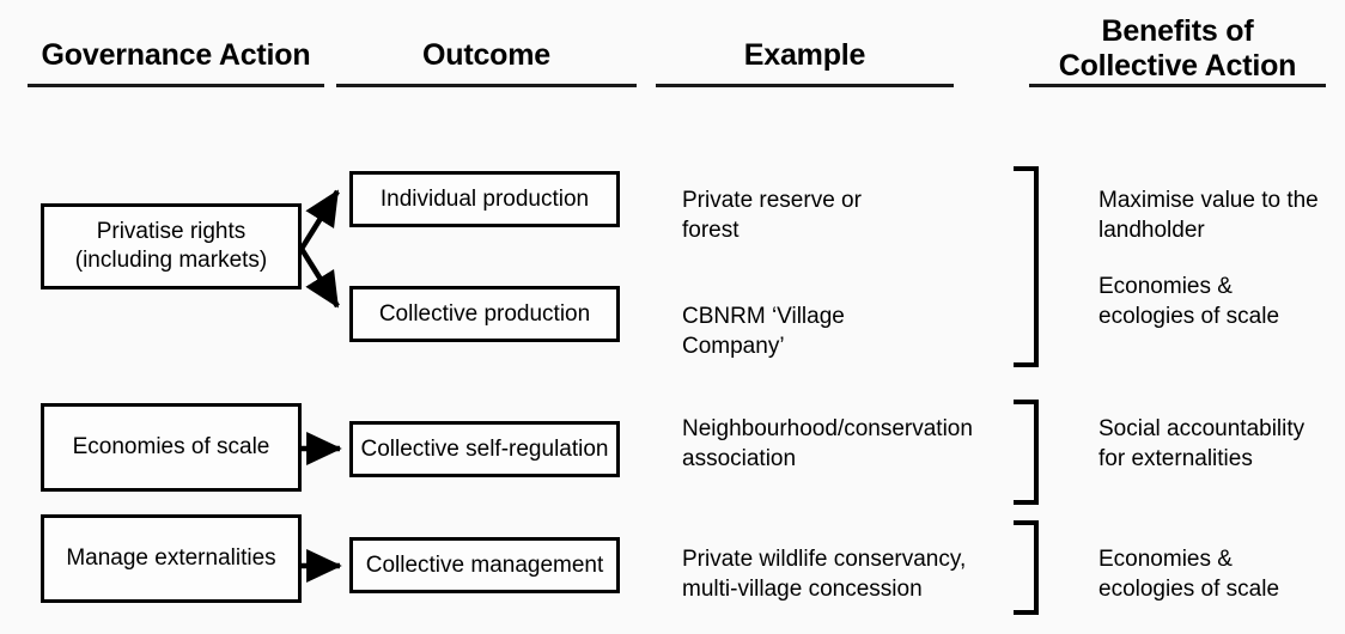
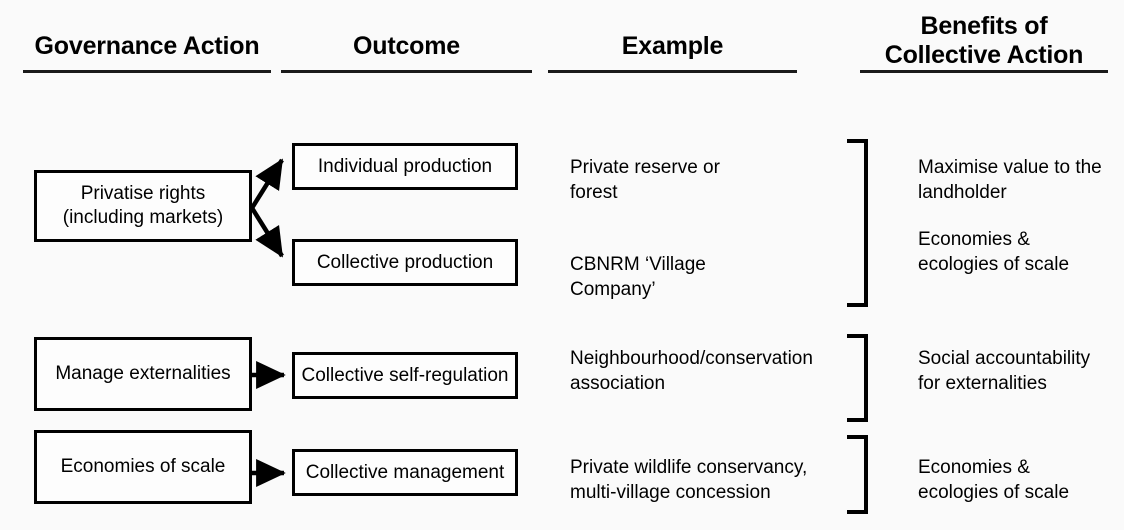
  Governance Action
  Outcome
  Example
  Benefits of
  Collective Action
  Privatise rights
  (including markets)
  Individual production
  Collective production
  Private reserve or
  forest
  CBNRM ‘Village
  Company’
  Maximise value to the
  landholder
  Economies &
  ecologies of scale
- Economies of scale
+ Manage externalities
  Collective self-regulation
  Neighbourhood/conservation
  association
  Social accountability
  for externalities
- Manage externalities
+ Economies of scale
  Collective management
  Private wildlife conservancy,
  multi-village concession
  Economies &
  ecologies of scale
